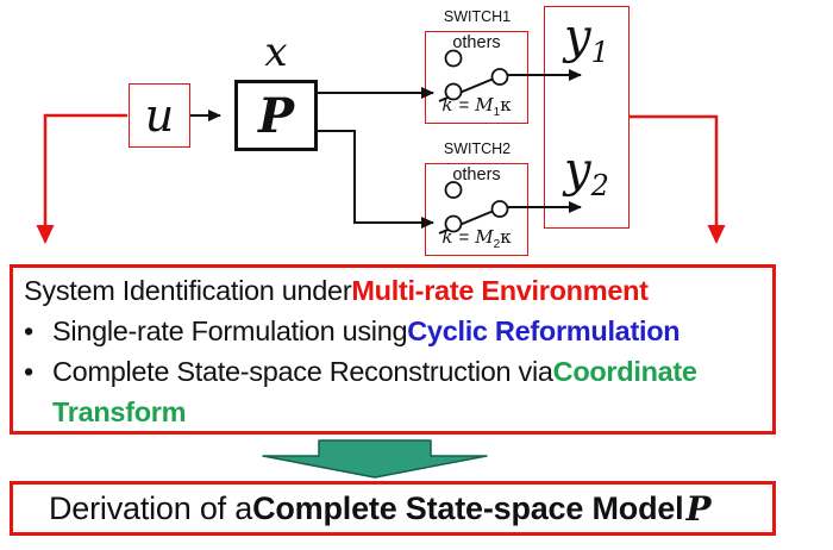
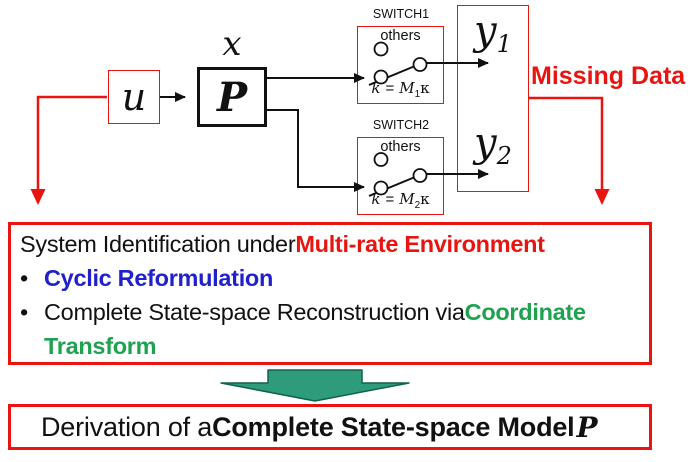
  u
  x
  P
  SWITCH1
  others
  k = M1κ
  SWITCH2
  others
  k = M2κ
  y1
  y2
+ Missing Data
  System Identification under
  Multi-rate Environment
  •
- Single-rate Formulation using
  Cyclic Reformulation
  •
  Complete State-space Reconstruction via
  Coordinate
  Transform
  Derivation of a
  Complete State-space Model
  P
